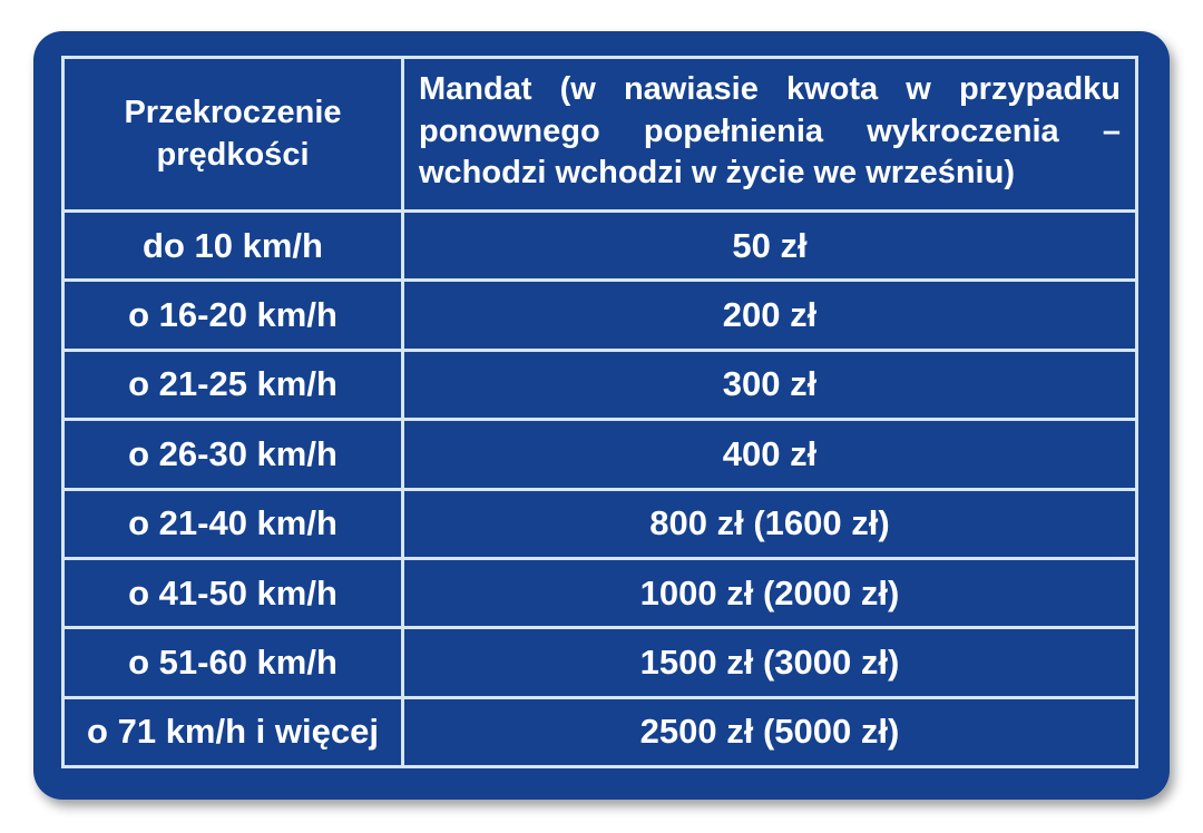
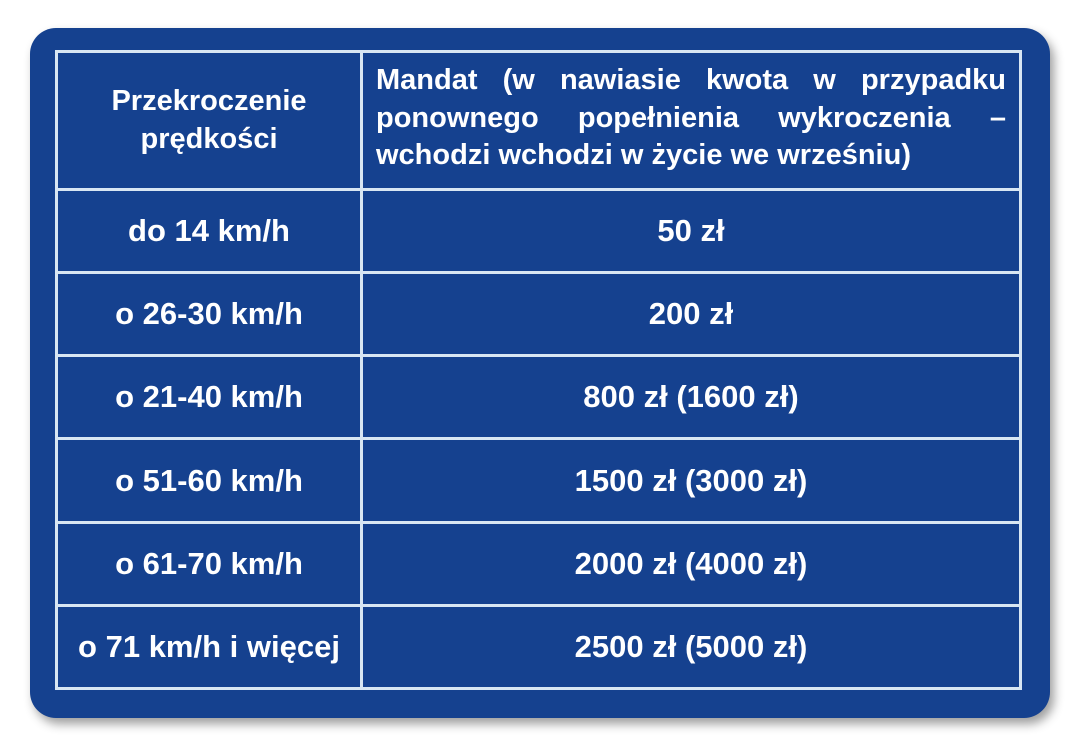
  Przekroczenie prędkości	Mandat (w nawiasie kwota w przypadku ponownego popełnienia wykroczenia – wchodzi wchodzi w życie we wrześniu)
- do 10 km/h	50 zł
+ do 14 km/h	50 zł
- o 16-20 km/h	200 zł
- o 21-25 km/h	300 zł
- o 26-30 km/h	400 zł
+ o 26-30 km/h	200 zł
  o 21-40 km/h	800 zł (1600 zł)
- o 41-50 km/h	1000 zł (2000 zł)
  o 51-60 km/h	1500 zł (3000 zł)
+ o 61-70 km/h	2000 zł (4000 zł)
  o 71 km/h i więcej	2500 zł (5000 zł)
